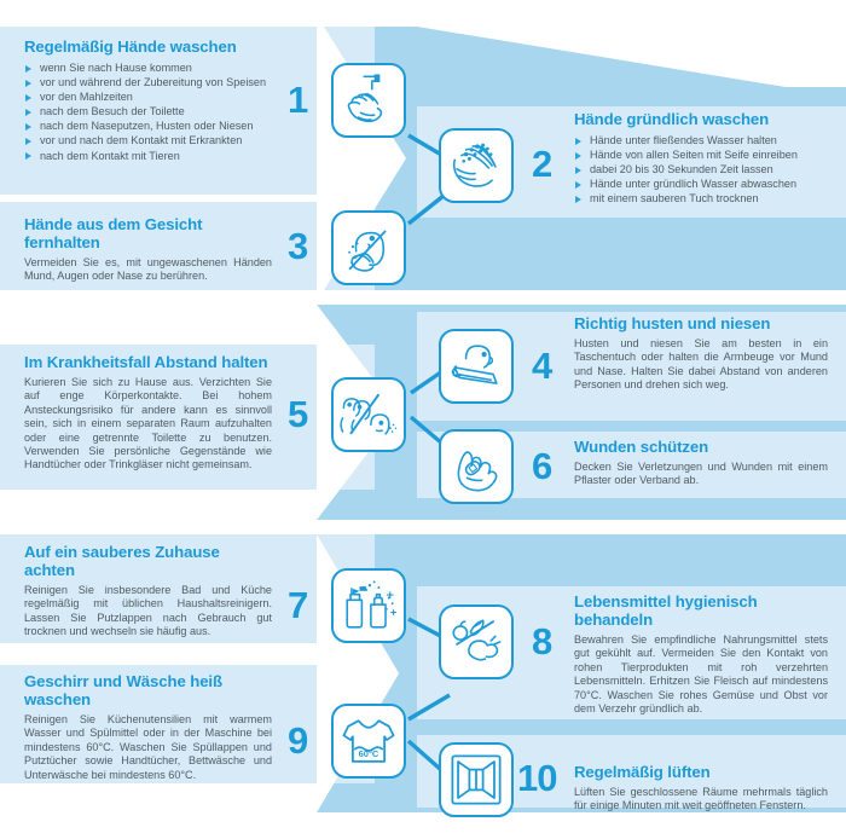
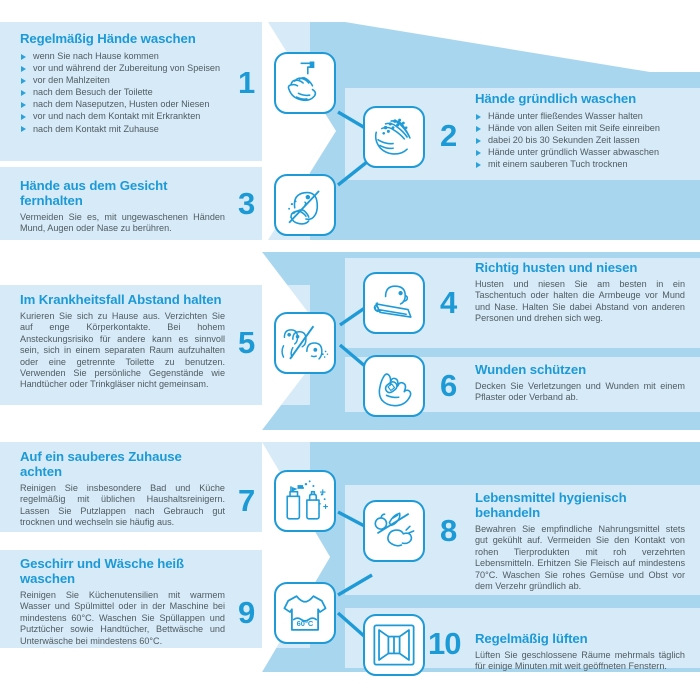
  60°C
  1
  2
  3
  4
  5
  6
  7
  8
  9
  10
  Regelmäßig Hände waschen
  wenn Sie nach Hause kommen
  vor und während der Zubereitung von Speisen
  vor den Mahlzeiten
  nach dem Besuch der Toilette
  nach dem Naseputzen, Husten oder Niesen
  vor und nach dem Kontakt mit Erkrankten
- nach dem Kontakt mit Tieren
+ nach dem Kontakt mit Zuhause
  Hände gründlich waschen
  Hände unter fließendes Wasser halten
  Hände von allen Seiten mit Seife einreiben
  dabei 20 bis 30 Sekunden Zeit lassen
  Hände unter gründlich Wasser abwaschen
  mit einem sauberen Tuch trocknen
  Hände aus dem Gesicht fernhalten
  Vermeiden Sie es, mit ungewaschenen Händen Mund, Augen oder Nase zu berühren.
  Richtig husten und niesen
  Husten und niesen Sie am besten in ein Taschentuch oder halten die Armbeuge vor Mund und Nase. Halten Sie dabei Abstand von anderen Personen und drehen sich weg.
  Im Krankheitsfall Abstand halten
  Kurieren Sie sich zu Hause aus. Verzichten Sie auf enge Körperkontakte. Bei hohem Ansteckungsrisiko für andere kann es sinnvoll sein, sich in einem separaten Raum aufzuhalten oder eine getrennte Toilette zu benutzen. Verwenden Sie persönliche Gegenstände wie Handtücher oder Trinkgläser nicht gemeinsam.
  Wunden schützen
  Decken Sie Verletzungen und Wunden mit einem Pflaster oder Verband ab.
  Auf ein sauberes Zuhause achten
  Reinigen Sie insbesondere Bad und Küche regelmäßig mit üblichen Haushaltsreinigern. Lassen Sie Putzlappen nach Gebrauch gut trocknen und wechseln sie häufig aus.
  Lebensmittel hygienisch behandeln
  Bewahren Sie empfindliche Nahrungsmittel stets gut gekühlt auf. Vermeiden Sie den Kontakt von rohen Tierprodukten mit roh verzehrten Lebensmitteln. Erhitzen Sie Fleisch auf mindestens 70°C. Waschen Sie rohes Gemüse und Obst vor dem Verzehr gründlich ab.
  Geschirr und Wäsche heiß waschen
  Reinigen Sie Küchenutensilien mit warmem Wasser und Spülmittel oder in der Maschine bei mindestens 60°C. Waschen Sie Spüllappen und Putztücher sowie Handtücher, Bettwäsche und Unterwäsche bei mindestens 60°C.
  Regelmäßig lüften
  Lüften Sie geschlossene Räume mehrmals täglich für einige Minuten mit weit geöffneten Fenstern.
